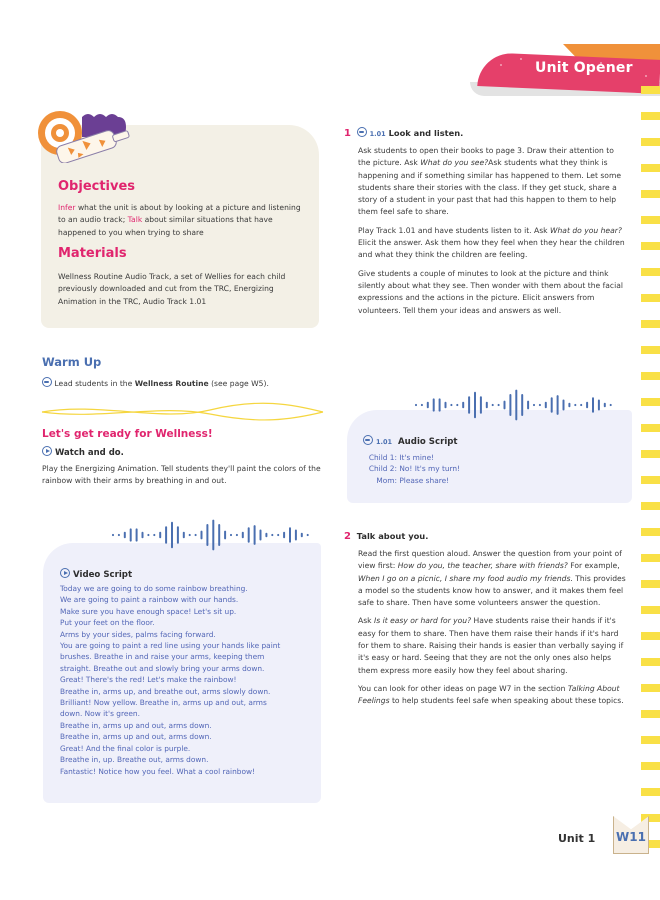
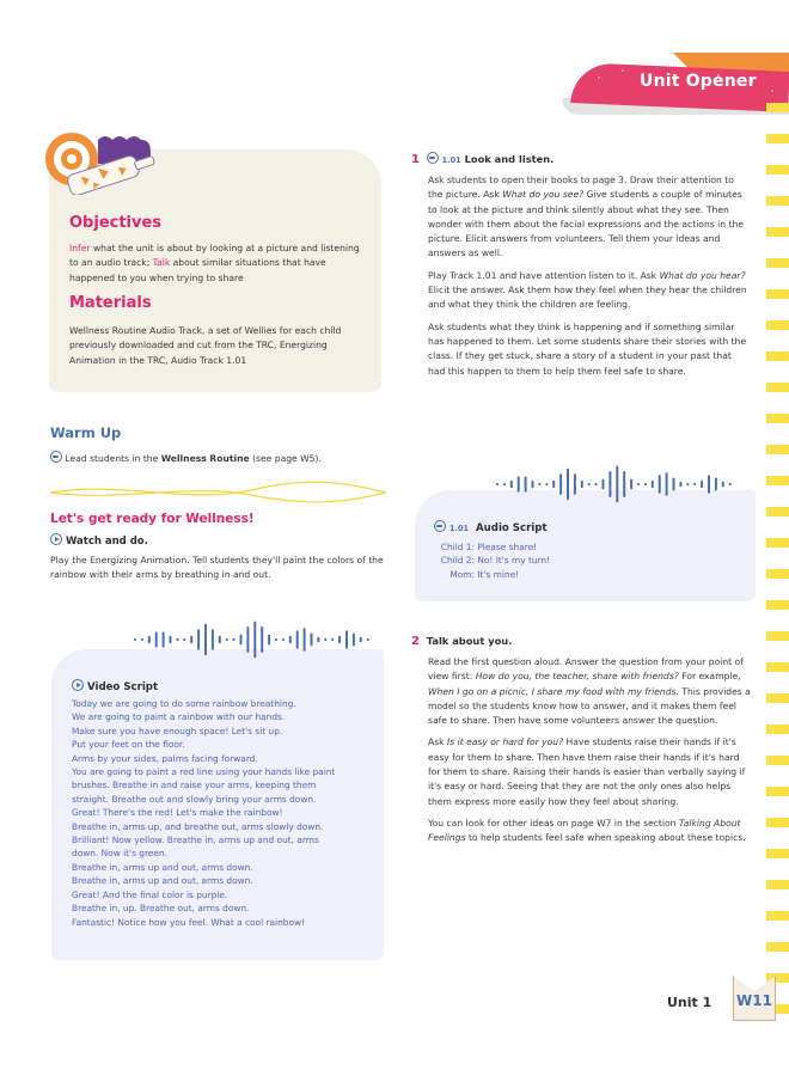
  Unit Opener
  Objectives
  Infer what the unit is about by looking at a picture and listening to an audio track; Talk about similar situations that have happened to you when trying to share
  Materials
  Wellness Routine Audio Track, a set of Wellies for each child previously downloaded and cut from the TRC, Energizing Animation in the TRC, Audio Track 1.01
  Warm Up
  Lead students in the Wellness Routine (see page W5).
  Let's get ready for Wellness!
  Watch and do.
  Play the Energizing Animation. Tell students they'll paint the colors of the rainbow with their arms by breathing in and out.
  Video Script
  Today we are going to do some rainbow breathing.
  We are going to paint a rainbow with our hands.
  Make sure you have enough space! Let's sit up.
  Put your feet on the floor.
  Arms by your sides, palms facing forward.
  You are going to paint a red line using your hands like paint
  brushes. Breathe in and raise your arms, keeping them
  straight. Breathe out and slowly bring your arms down.
  Great! There's the red! Let's make the rainbow!
  Breathe in, arms up, and breathe out, arms slowly down.
  Brilliant! Now yellow. Breathe in, arms up and out, arms
  down. Now it's green.
  Breathe in, arms up and out, arms down.
  Breathe in, arms up and out, arms down.
  Great! And the final color is purple.
  Breathe in, up. Breathe out, arms down.
  Fantastic! Notice how you feel. What a cool rainbow!
  1 1.01 Look and listen.
- Ask students to open their books to page 3. Draw their attention to the picture. Ask What do you see?Ask students what they think is happening and if something similar has happened to them. Let some students share their stories with the class. If they get stuck, share a story of a student in your past that had this happen to them to help them feel safe to share.
+ Ask students to open their books to page 3. Draw their attention to the picture. Ask What do you see? Give students a couple of minutes to look at the picture and think silently about what they see. Then wonder with them about the facial expressions and the actions in the picture. Elicit answers from volunteers. Tell them your ideas and answers as well.
- Play Track 1.01 and have students listen to it. Ask What do you hear? Elicit the answer. Ask them how they feel when they hear the children and what they think the children are feeling.
+ Play Track 1.01 and have attention listen to it. Ask What do you hear? Elicit the answer. Ask them how they feel when they hear the children and what they think the children are feeling.
- Give students a couple of minutes to look at the picture and think silently about what they see. Then wonder with them about the facial expressions and the actions in the picture. Elicit answers from volunteers. Tell them your ideas and answers as well.
+ Ask students what they think is happening and if something similar has happened to them. Let some students share their stories with the class. If they get stuck, share a story of a student in your past that had this happen to them to help them feel safe to share.
  1.01 Audio Script
- Child 1: It's mine!
+ Child 1: Please share!
  Child 2: No! It's my turn!
- Mom: Please share!
+ Mom: It's mine!
  2 Talk about you.
- Read the first question aloud. Answer the question from your point of view first: How do you, the teacher, share with friends? For example, When I go on a picnic, I share my food audio my friends. This provides a model so the students know how to answer, and it makes them feel safe to share. Then have some volunteers answer the question.
+ Read the first question aloud. Answer the question from your point of view first: How do you, the teacher, share with friends? For example, When I go on a picnic, I share my food with my friends. This provides a model so the students know how to answer, and it makes them feel safe to share. Then have some volunteers answer the question.
  Ask Is it easy or hard for you? Have students raise their hands if it's easy for them to share. Then have them raise their hands if it's hard for them to share. Raising their hands is easier than verbally saying if it's easy or hard. Seeing that they are not the only ones also helps them express more easily how they feel about sharing.
  You can look for other ideas on page W7 in the section Talking About Feelings to help students feel safe when speaking about these topics.
  Unit 1
  W11
